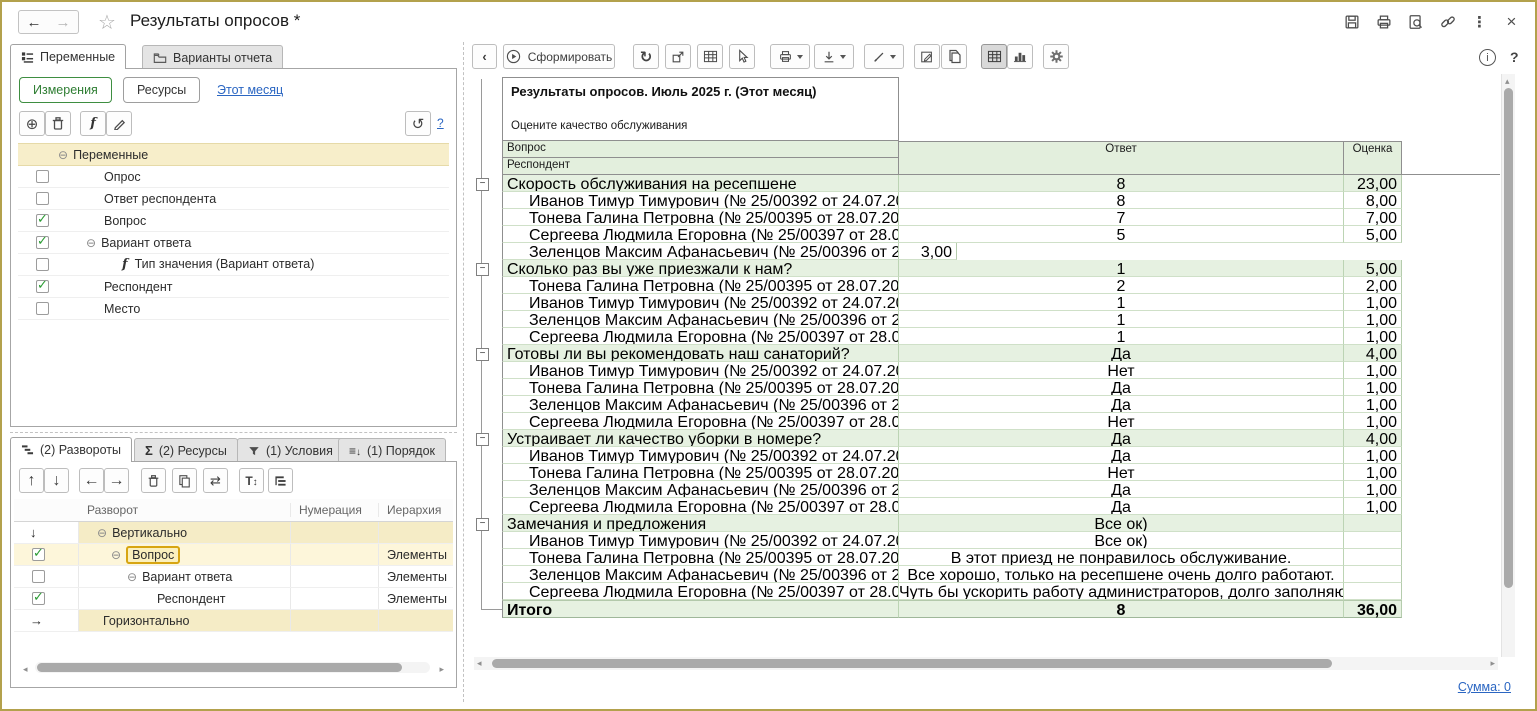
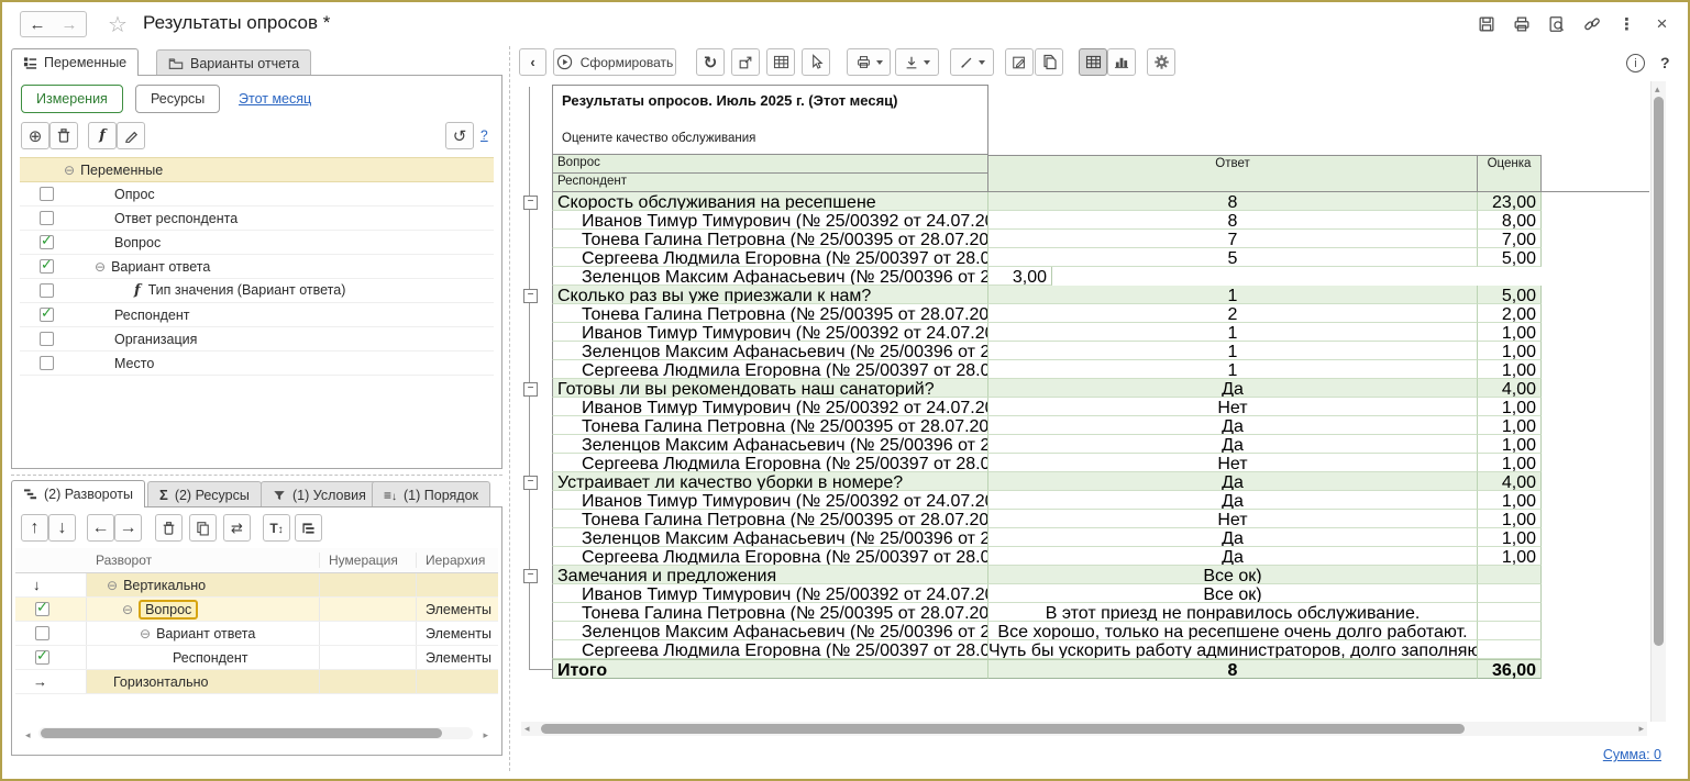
  ←
  →
  ☆
  Результаты опросов *
  ⋮
  ×
  Переменные
  Варианты отчета
  Измерения
  Ресурсы
  Этот месяц
  ⊕
  f
  ↺
  ?
  ⊖ Переменные
  Опрос
  Ответ респондента
  Вопрос
  ⊖ Вариант ответа
  f Тип значения (Вариант ответа)
  Респондент
+ Организация
  Место
  (2) Развороты
  Σ
  (2) Ресурсы
  (1) Условия
  ≡↓
  (1) Порядок
  ↑
  ↓
  ←
  →
  ⇄
  T↕
  Разворот
  Нумерация
  Иерархия
  ↓
  ⊖
  Вертикально
  ⊖
  Вопрос
  Элементы
  ⊖
  Вариант ответа
  Элементы
  Респондент
  Элементы
  →
  Горизонтально
  ◂
  ▸
  ‹
  Сформировать
  ↻
  i
  ?
  Результаты опросов. Июль 2025 г. (Этот месяц)
  Оцените качество обслуживания
  Вопрос
  Респондент
  Ответ
  Оценка
  Скорость обслуживания на ресепшене
  8
  23,00
  Иванов Тимур Тимурович (№ 25/00392 от 24.07.2
  8
  8,00
  Тонева Галина Петровна (№ 25/00395 от 28.07.20
  7
  7,00
  Сергеева Людмила Егоровна (№ 25/00397 от 28.0
  5
  5,00
  Зеленцов Максим Афанасьевич (№ 25/00396 от 2
  3,00
  Сколько раз вы уже приезжали к нам?
  1
  5,00
  Тонева Галина Петровна (№ 25/00395 от 28.07.20
  2
  2,00
  Иванов Тимур Тимурович (№ 25/00392 от 24.07.2
  1
  1,00
  Зеленцов Максим Афанасьевич (№ 25/00396 от 2
  1
  1,00
  Сергеева Людмила Егоровна (№ 25/00397 от 28.0
  1
  1,00
  Готовы ли вы рекомендовать наш санаторий?
  Да
  4,00
  Иванов Тимур Тимурович (№ 25/00392 от 24.07.2
  Нет
  1,00
  Тонева Галина Петровна (№ 25/00395 от 28.07.20
  Да
  1,00
  Зеленцов Максим Афанасьевич (№ 25/00396 от 2
  Да
  1,00
  Сергеева Людмила Егоровна (№ 25/00397 от 28.0
  Нет
  1,00
  Устраивает ли качество уборки в номере?
  Да
  4,00
  Иванов Тимур Тимурович (№ 25/00392 от 24.07.2
  Да
  1,00
  Тонева Галина Петровна (№ 25/00395 от 28.07.20
  Нет
  1,00
  Зеленцов Максим Афанасьевич (№ 25/00396 от 2
  Да
  1,00
  Сергеева Людмила Егоровна (№ 25/00397 от 28.0
  Да
  1,00
  Замечания и предложения
  Все ок)
  Иванов Тимур Тимурович (№ 25/00392 от 24.07.2
  Все ок)
  Тонева Галина Петровна (№ 25/00395 от 28.07.20
  В этот приезд не понравилось обслуживание.
  Зеленцов Максим Афанасьевич (№ 25/00396 от 2
  Все хорошо, только на ресепшене очень долго работают.
  Сергеева Людмила Егоровна (№ 25/00397 от 28.0
  Чуть бы ускорить работу администраторов, долго заполняю
  Итого
  8
  36,00
  −
  −
  −
  −
  −
  ▴
  ◂
  ▸
  Сумма: 0
